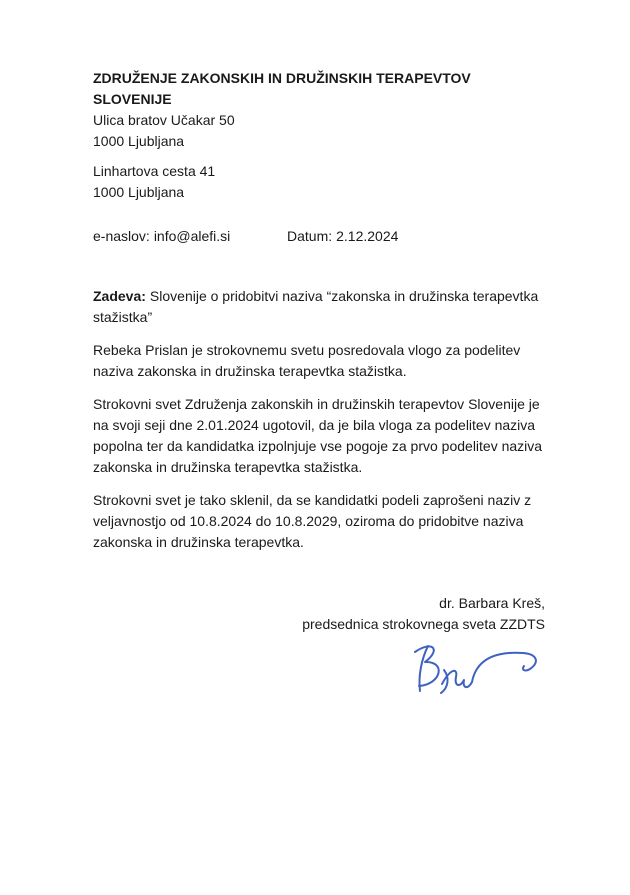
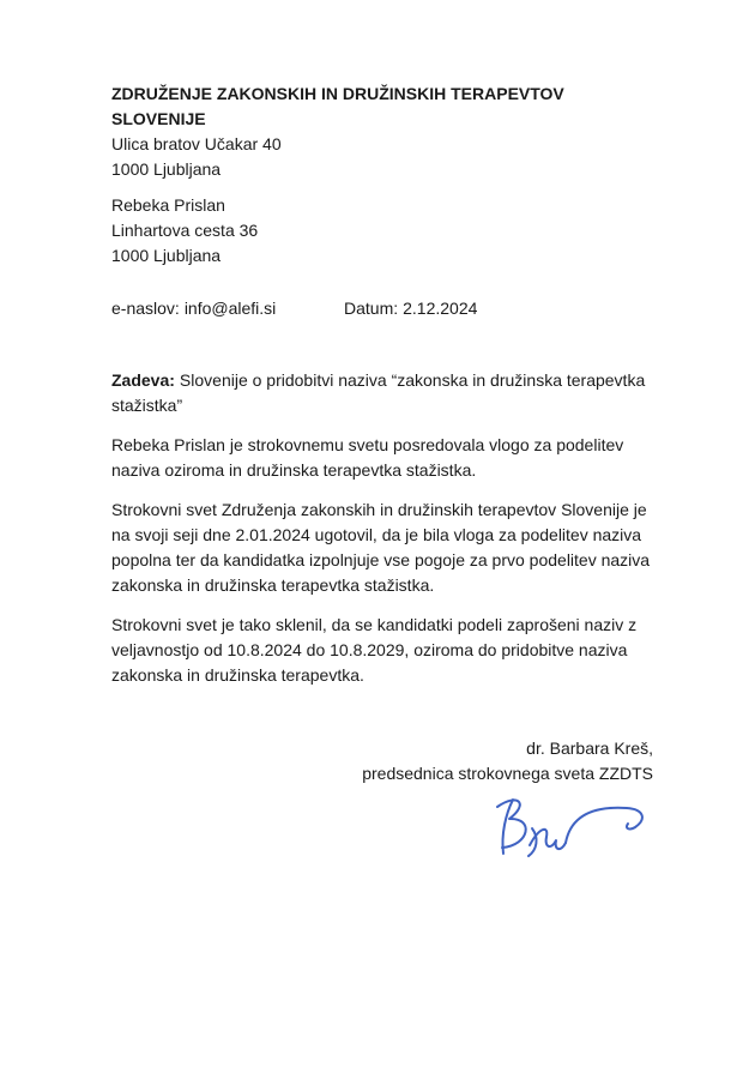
  ZDRUŽENJE ZAKONSKIH IN DRUŽINSKIH TERAPEVTOV SLOVENIJE
- Ulica bratov Učakar 50
+ Ulica bratov Učakar 40
  1000 Ljubljana
+ Rebeka Prislan
- Linhartova cesta 41
+ Linhartova cesta 36
  1000 Ljubljana
  e-naslov: info@alefi.si
  Datum: 2.12.2024
  Zadeva: Slovenije o pridobitvi naziva “zakonska in družinska terapevtka stažistka”
- Rebeka Prislan je strokovnemu svetu posredovala vlogo za podelitev naziva zakonska in družinska terapevtka stažistka.
+ Rebeka Prislan je strokovnemu svetu posredovala vlogo za podelitev naziva oziroma in družinska terapevtka stažistka.
  Strokovni svet Združenja zakonskih in družinskih terapevtov Slovenije je na svoji seji dne 2.01.2024 ugotovil, da je bila vloga za podelitev naziva popolna ter da kandidatka izpolnjuje vse pogoje za prvo podelitev naziva zakonska in družinska terapevtka stažistka.
  Strokovni svet je tako sklenil, da se kandidatki podeli zaprošeni naziv z veljavnostjo od 10.8.2024 do 10.8.2029, oziroma do pridobitve naziva zakonska in družinska terapevtka.
  dr. Barbara Kreš,
  predsednica strokovnega sveta ZZDTS
